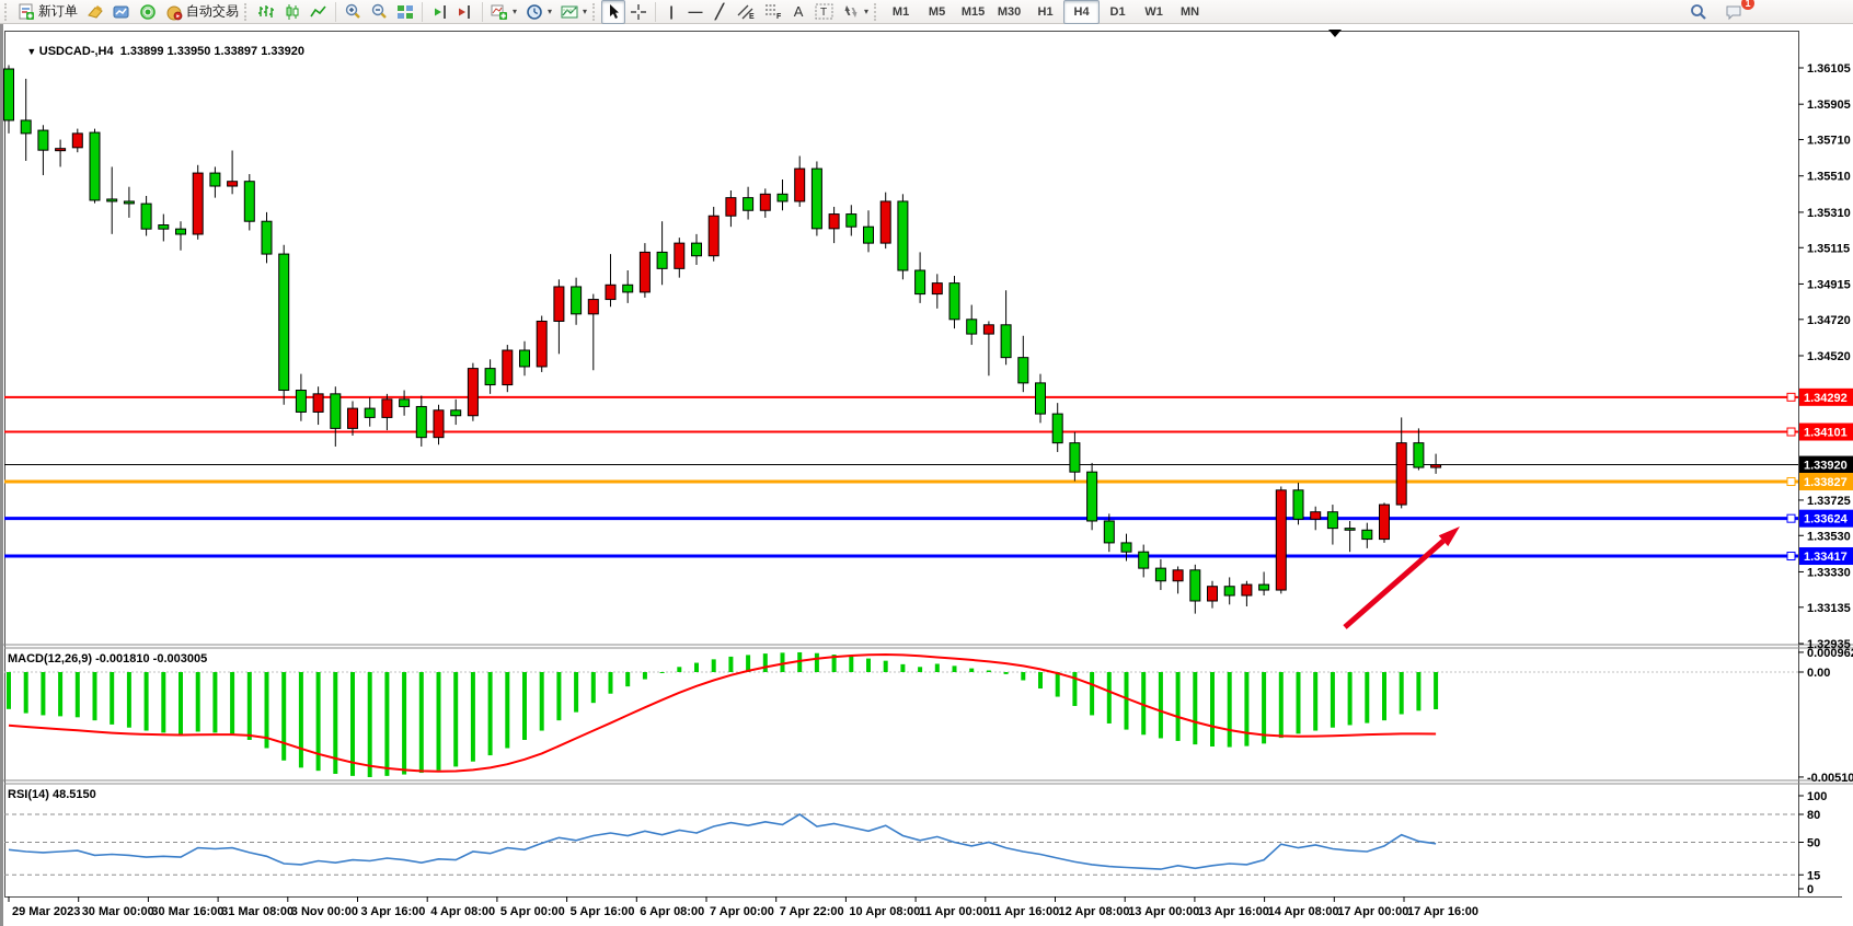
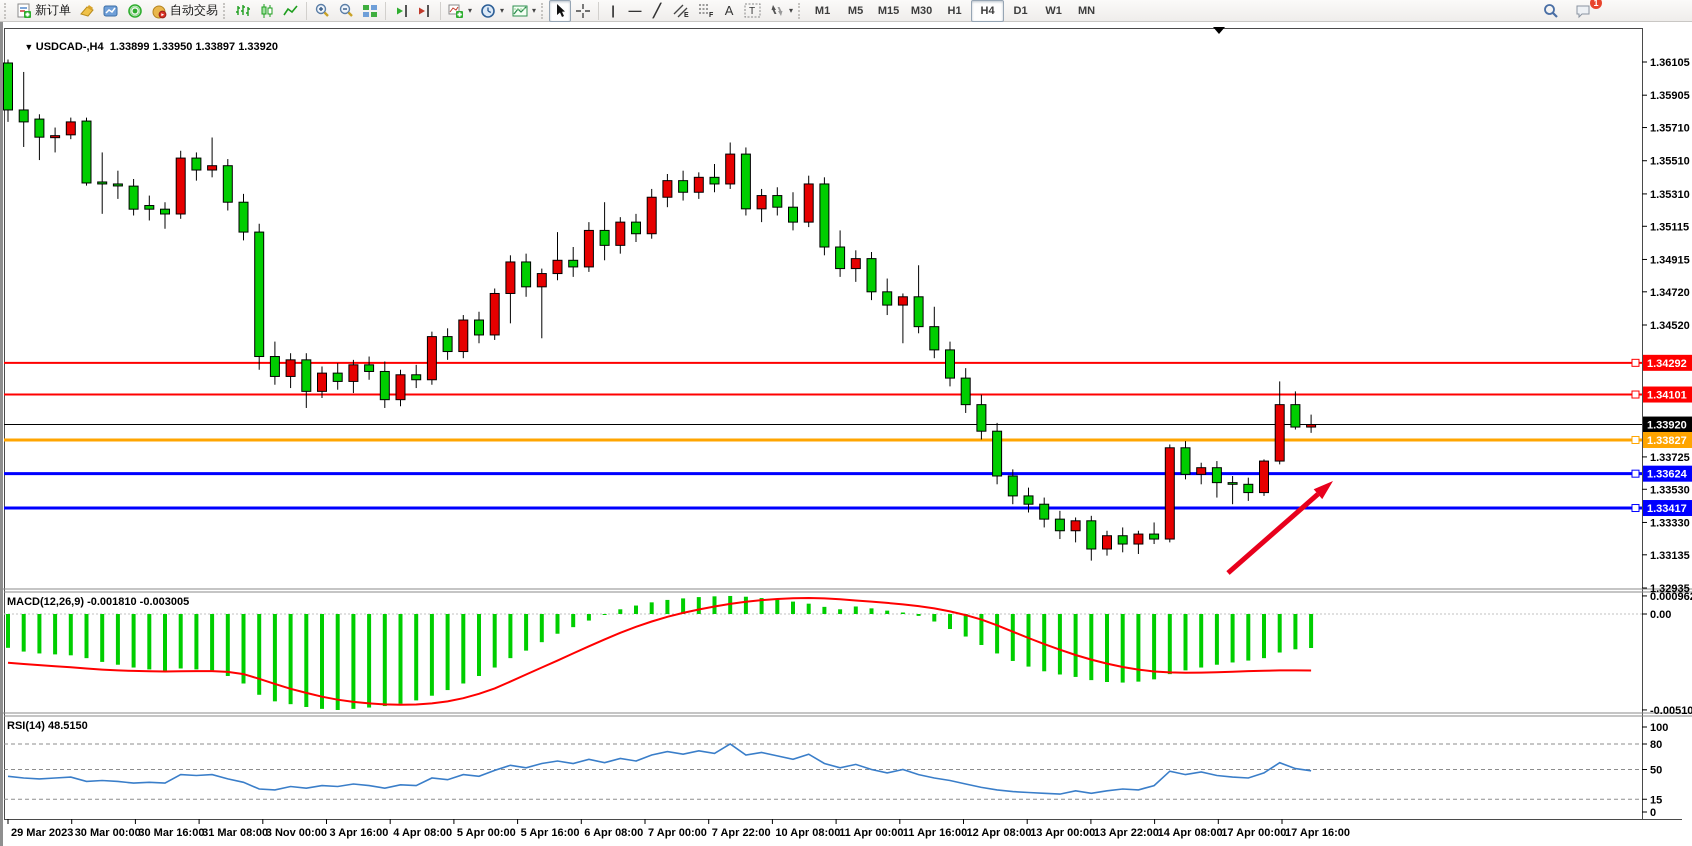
  新订单
  自动交易
  ▾
  ▾
  ▾
  |
  —
  ╱
  A
  T
  ▾
  M1
  M5
  M15
  M30
  H1
  H4
  D1
  W1
  MN
  1
  100
  80
  50
  15
  0
  0.00096
  0.00
  -0.00510
  1.36105
  1.35905
  1.35710
  1.35510
  1.35310
  1.35115
  1.34915
  1.34720
  1.34520
  1.33725
  1.33530
  1.33330
  1.33135
  1.32935
  1.34292
  1.34101
  1.33920
  1.33827
  1.33624
  1.33417
  29 Mar 2023
  30 Mar 00:00
  30 Mar 16:00
  31 Mar 08:00
  3 Nov 00:00
  3 Apr 16:00
  4 Apr 08:00
  5 Apr 00:00
  5 Apr 16:00
  6 Apr 08:00
  7 Apr 00:00
  7 Apr 22:00
  10 Apr 08:00
  11 Apr 00:00
  11 Apr 16:00
  12 Apr 08:00
  13 Apr 00:00
- 13 Apr 16:00
+ 13 Apr 22:00
  14 Apr 08:00
  17 Apr 00:00
  17 Apr 16:00
  ▼ USDCAD-,H4 1.33899 1.33950 1.33897 1.33920
  MACD(12,26,9) -0.001810 -0.003005
  RSI(14) 48.5150
